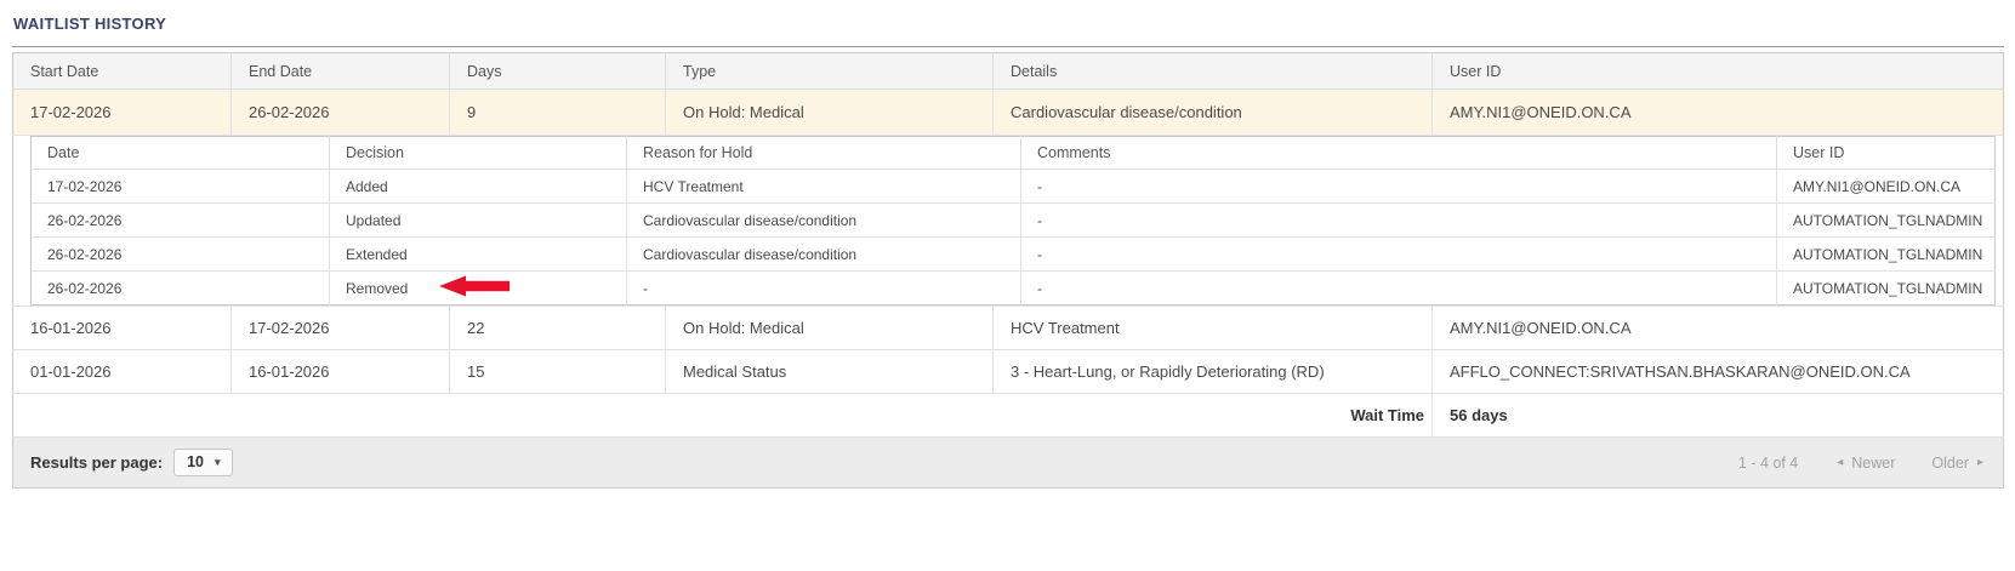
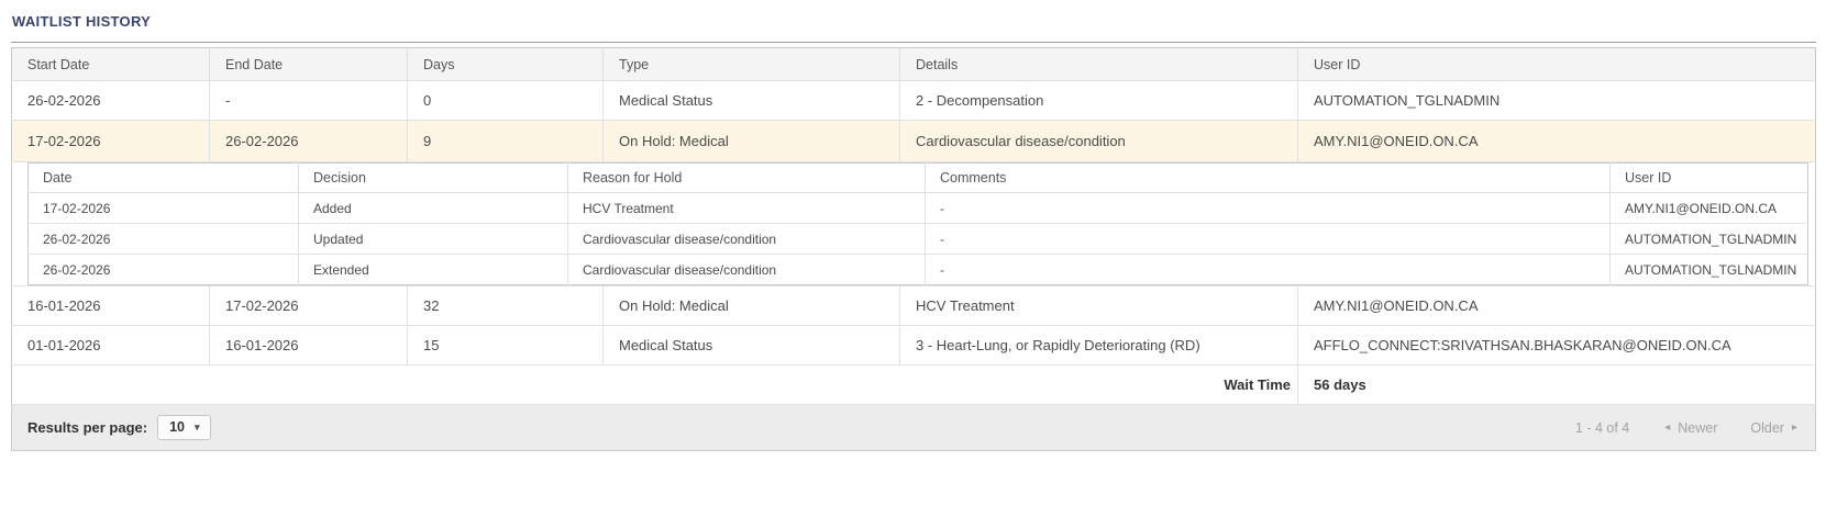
  WAITLIST HISTORY
  Start Date	End Date	Days	Type	Details	User ID
+ 26-02-2026	-	0	Medical Status	2 - Decompensation	AUTOMATION_TGLNADMIN
  17-02-2026	26-02-2026	9	On Hold: Medical	Cardiovascular disease/condition	AMY.NI1@ONEID.ON.CA
  Date	Decision	Reason for Hold	Comments	User ID
  17-02-2026	Added	HCV Treatment	-	AMY.NI1@ONEID.ON.CA
  26-02-2026	Updated	Cardiovascular disease/condition	-	AUTOMATION_TGLNADMIN
  26-02-2026	Extended	Cardiovascular disease/condition	-	AUTOMATION_TGLNADMIN
- 26-02-2026	Removed	-	-	AUTOMATION_TGLNADMIN
- 16-01-2026	17-02-2026	22	On Hold: Medical	HCV Treatment	AMY.NI1@ONEID.ON.CA
+ 16-01-2026	17-02-2026	32	On Hold: Medical	HCV Treatment	AMY.NI1@ONEID.ON.CA
  01-01-2026	16-01-2026	15	Medical Status	3 - Heart-Lung, or Rapidly Deteriorating (RD)	AFFLO_CONNECT:SRIVATHSAN.BHASKARAN@ONEID.ON.CA
  Wait Time	56 days
  Results per page:
  10
  ▾
  1 - 4 of 4
  ◂
  Newer
  Older
  ▸
